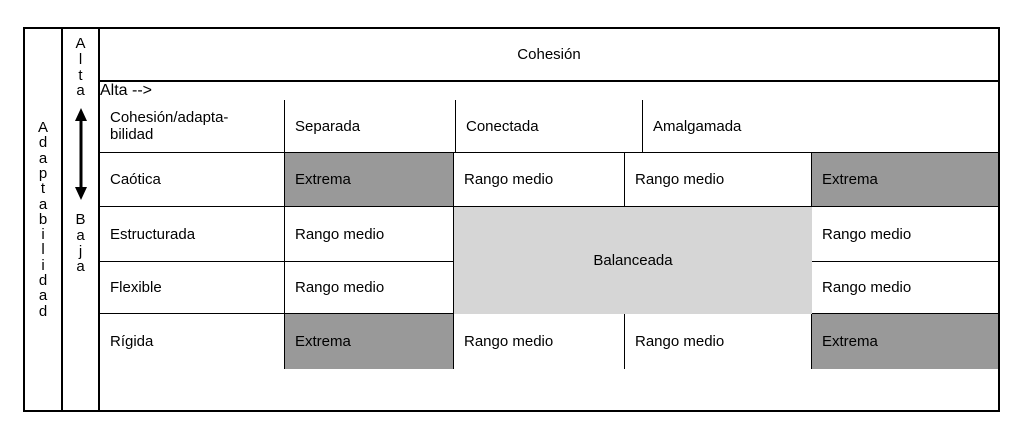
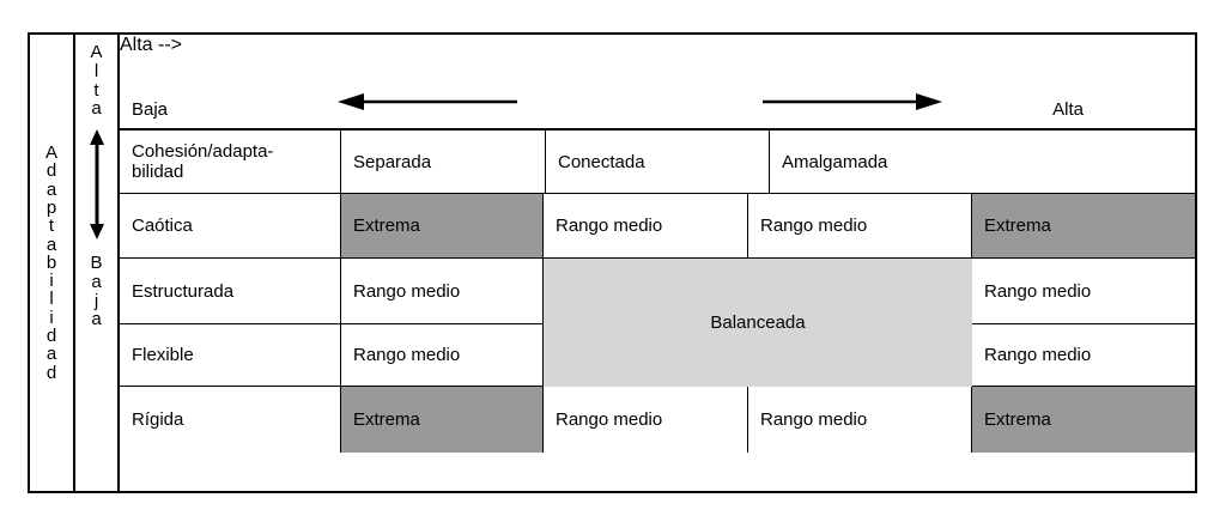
  A
  d
  a
  p
  t
  a
  b
  i
  l
  i
  d
  a
  d
  A
  l
  t
  a
  B
  a
  j
  a
- Cohesión
  Alta -->
+ Baja
+ Alta
  Cohesión/adapta-
  bilidad
  Separada
  Conectada
  Amalgamada
  Caótica
  Extrema
  Rango medio
  Rango medio
  Extrema
  Estructurada
  Rango medio
  Rango medio
  Flexible
  Rango medio
  Rango medio
  Balanceada
  Rígida
  Extrema
  Rango medio
  Rango medio
  Extrema
